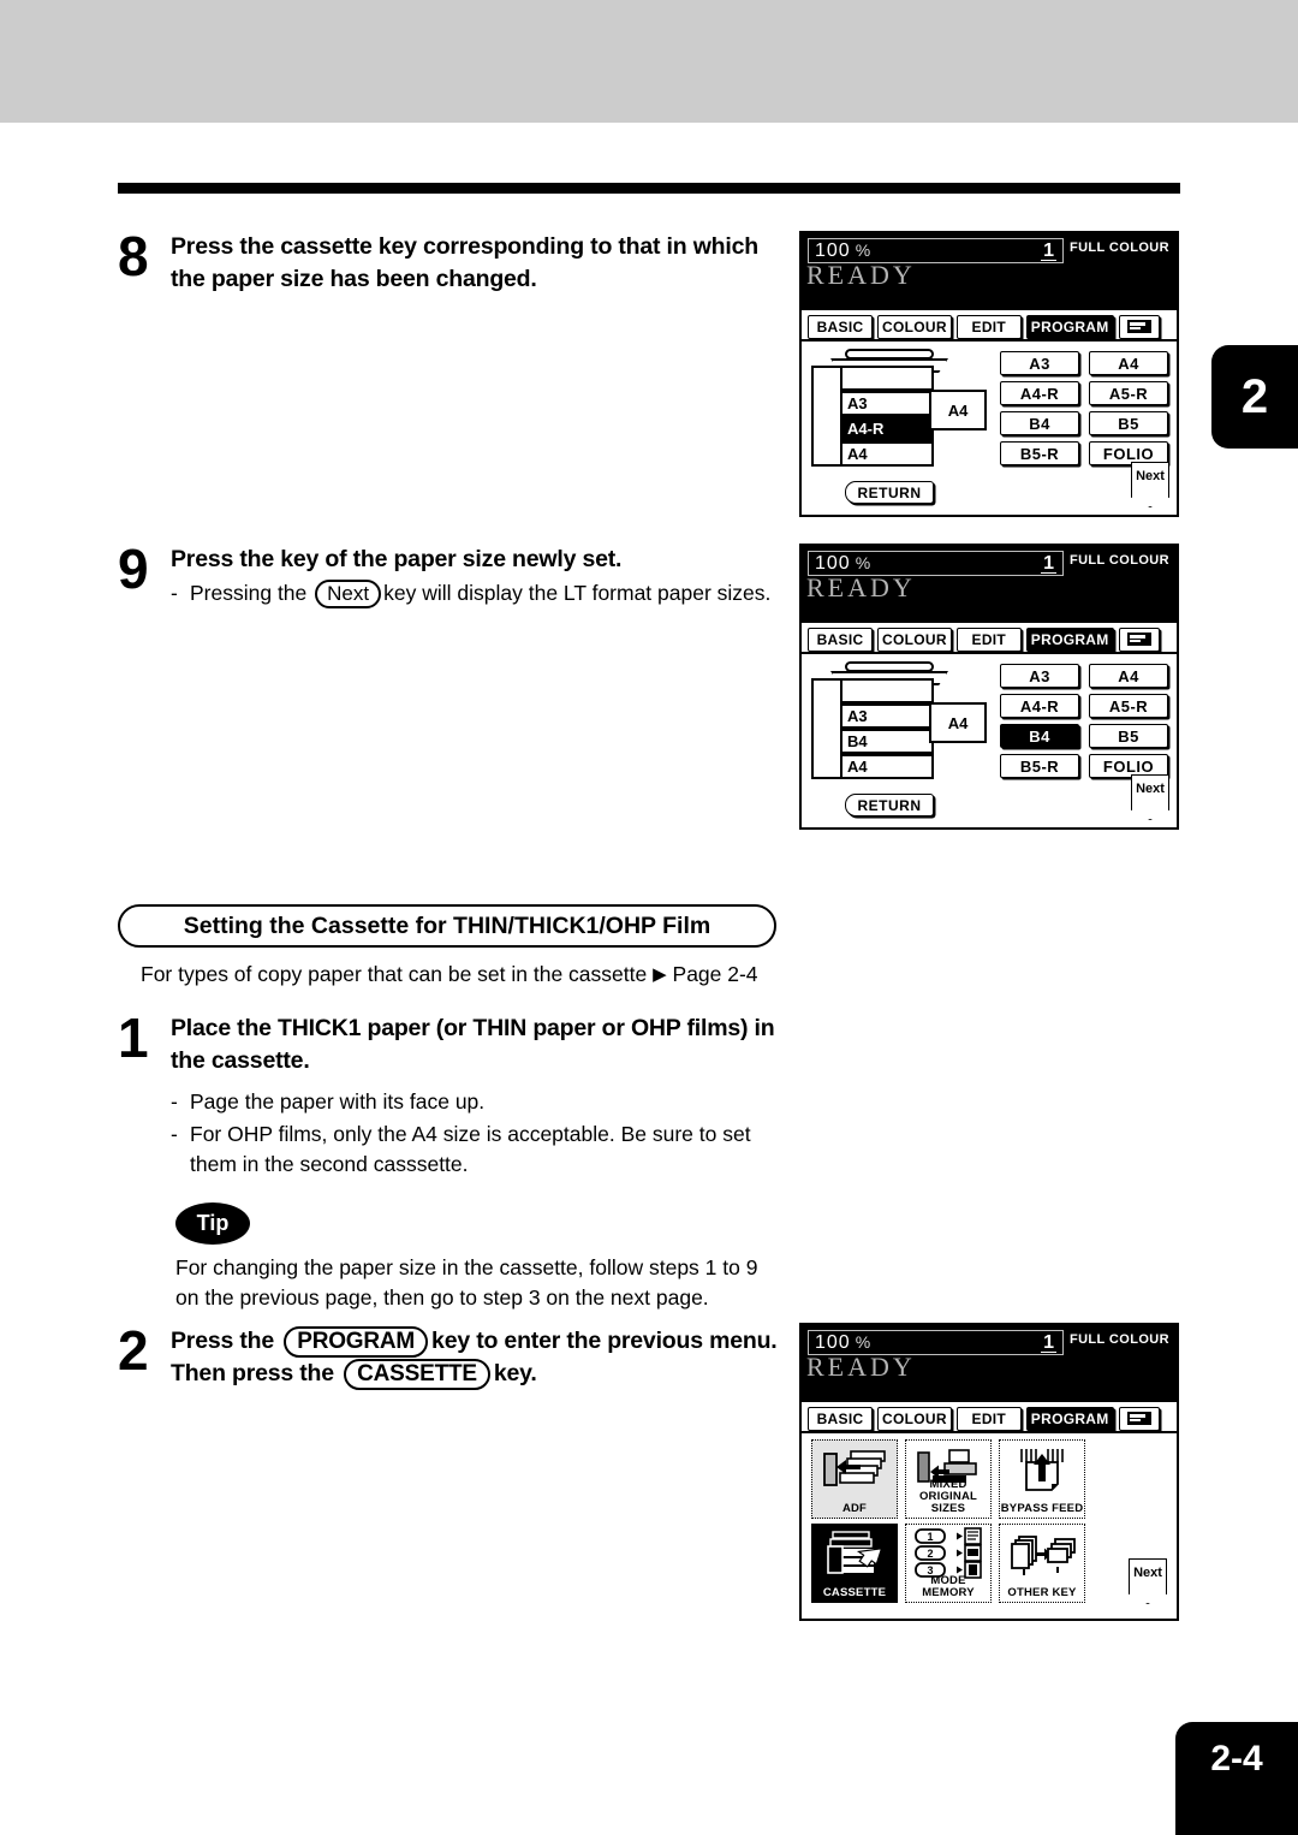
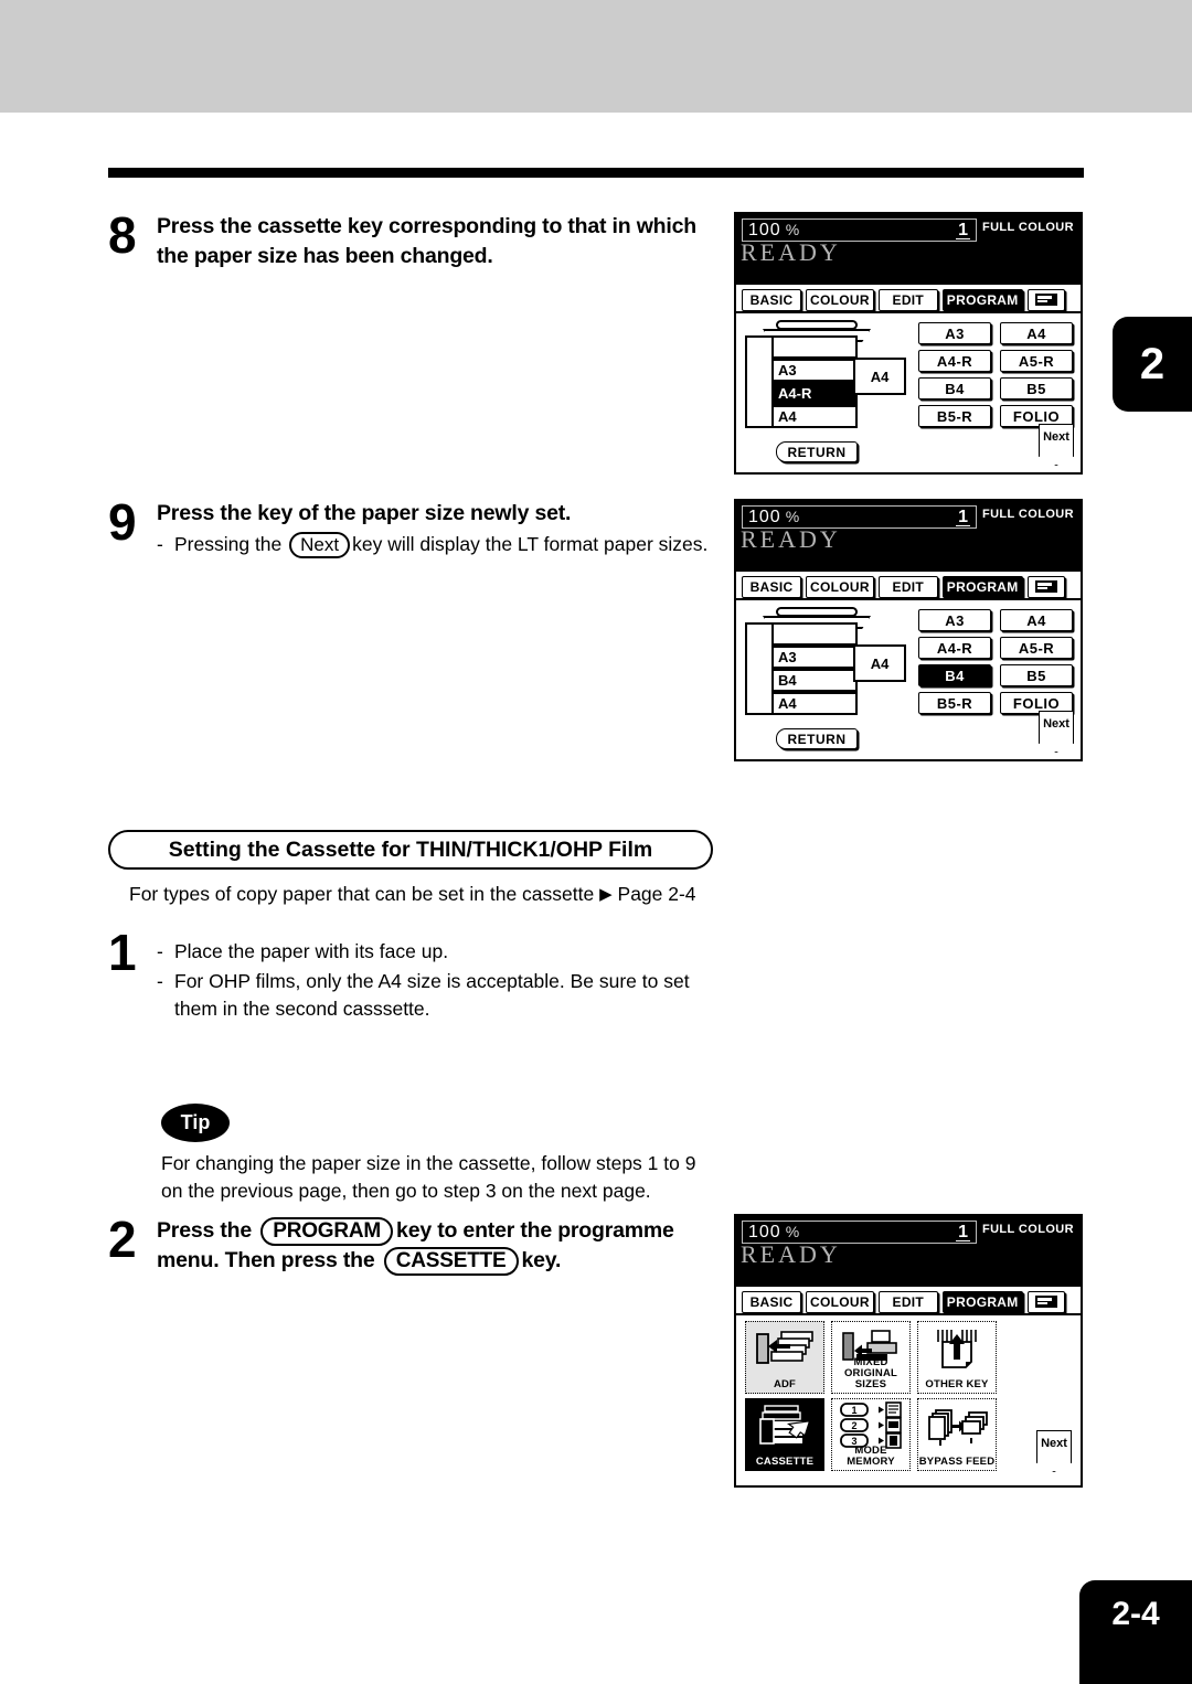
  2
  2-4
  8
  Press the cassette key corresponding to that in which the paper size has been changed.
  9
  Press the key of the paper size newly set.
  -
  Pressing the Next key will display the LT format paper sizes.
  Setting the Cassette for THIN/THICK1/OHP Film
  For types of copy paper that can be set in the cassette ▶ Page 2-4
  1
- Place the THICK1 paper (or THIN paper or OHP films) in the cassette.
  -
- Page the paper with its face up.
+ Place the paper with its face up.
  -
  For OHP films, only the A4 size is acceptable. Be sure to set them in the second casssette.
  Tip
  For changing the paper size in the cassette, follow steps 1 to 9
  on the previous page, then go to step 3 on the next page.
  2
- Press the PROGRAM key to enter the previous menu. Then press the CASSETTE key.
+ Press the PROGRAM key to enter the programme menu. Then press the CASSETTE key.
  100 %
  1
  FULL COLOUR
  READY
  BASIC
  COLOUR
  EDIT
  PROGRAM
  A3
  A4-R
  A4
  A4
  RETURN
  A3
  A4
  A4-R
  A5-R
  B4
  B5
  B5-R
  FOLIO
  Next
  100 %
  1
  FULL COLOUR
  READY
  BASIC
  COLOUR
  EDIT
  PROGRAM
  A3
  B4
  A4
  A4
  RETURN
  A3
  A4
  A4-R
  A5-R
  B4
  B5
  B5-R
  FOLIO
  Next
  100 %
  1
  FULL COLOUR
  READY
  BASIC
  COLOUR
  EDIT
  PROGRAM
  ADF
  MIXED
  ORIGINAL SIZES
- BYPASS FEED
+ OTHER KEY
  CASSETTE
  1
  2
  3
  MODE MEMORY
- OTHER KEY
+ BYPASS FEED
  Next
